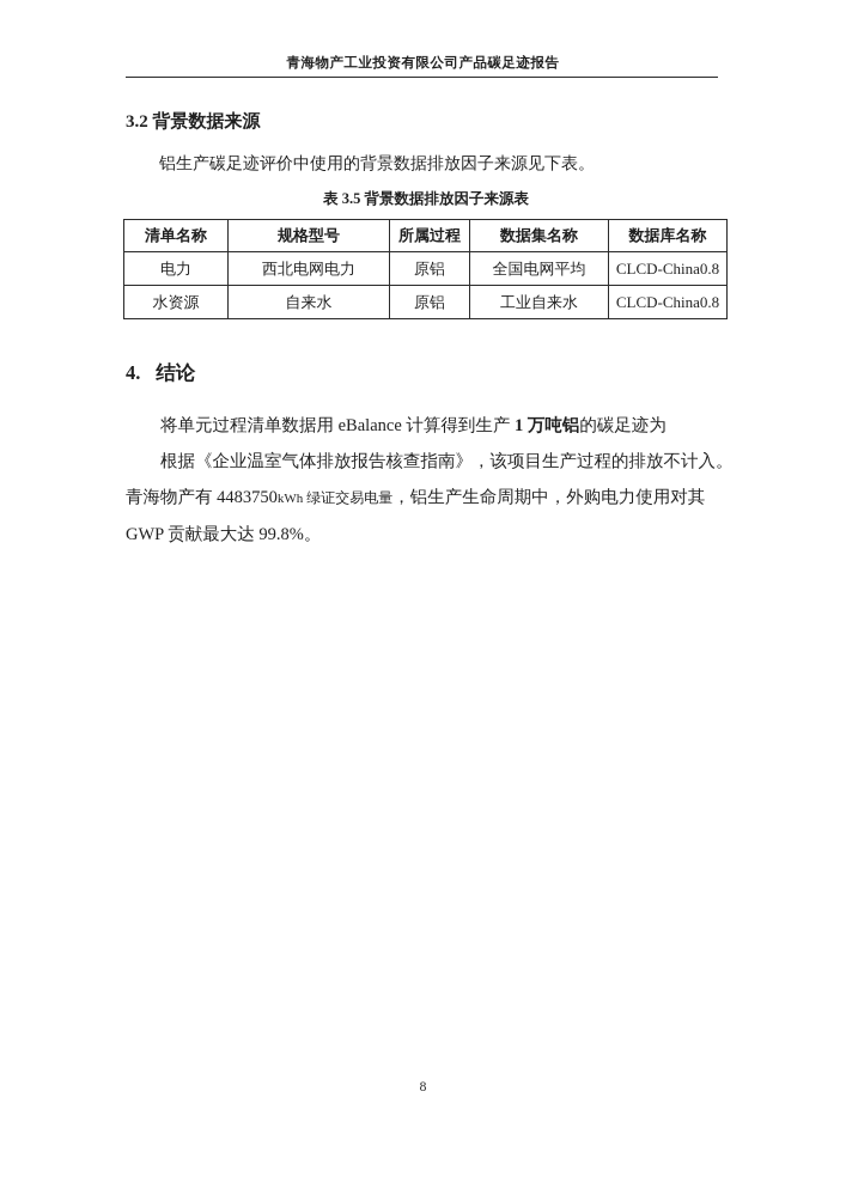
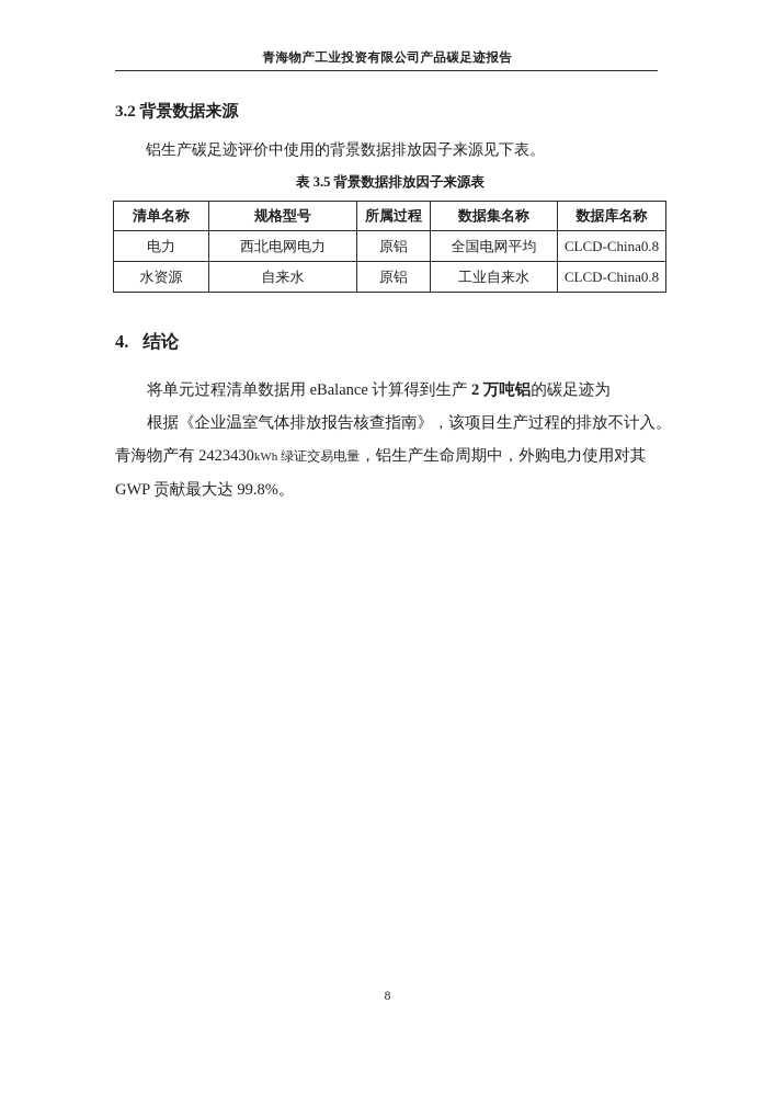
  青海物产工业投资有限公司产品碳足迹报告
  3.2 背景数据来源
  铝生产碳足迹评价中使用的背景数据排放因子来源见下表。
  表 3.5 背景数据排放因子来源表
  清单名称	规格型号	所属过程	数据集名称	数据库名称
  电力	西北电网电力	原铝	全国电网平均	CLCD-China0.8
  水资源	自来水	原铝	工业自来水	CLCD-China0.8
  4. 结论
- 将单元过程清单数据用 eBalance 计算得到生产 1 万吨铝的碳足迹为
+ 将单元过程清单数据用 eBalance 计算得到生产 2 万吨铝的碳足迹为
  根据《企业温室气体排放报告核查指南》，该项目生产过程的排放不计入。
- 青海物产有 4483750kWh 绿证交易电量，铝生产生命周期中，外购电力使用对其
+ 青海物产有 2423430kWh 绿证交易电量，铝生产生命周期中，外购电力使用对其
  GWP 贡献最大达 99.8%。
  8
